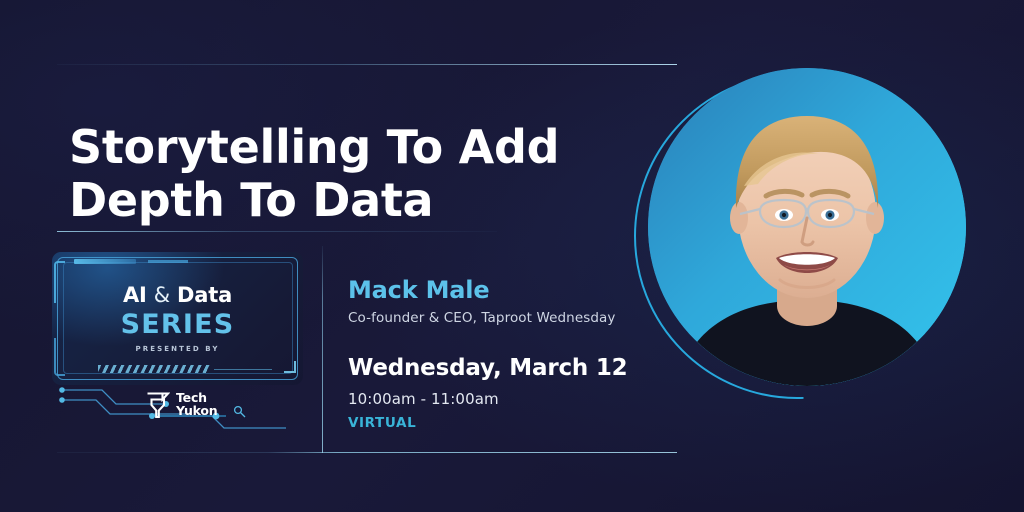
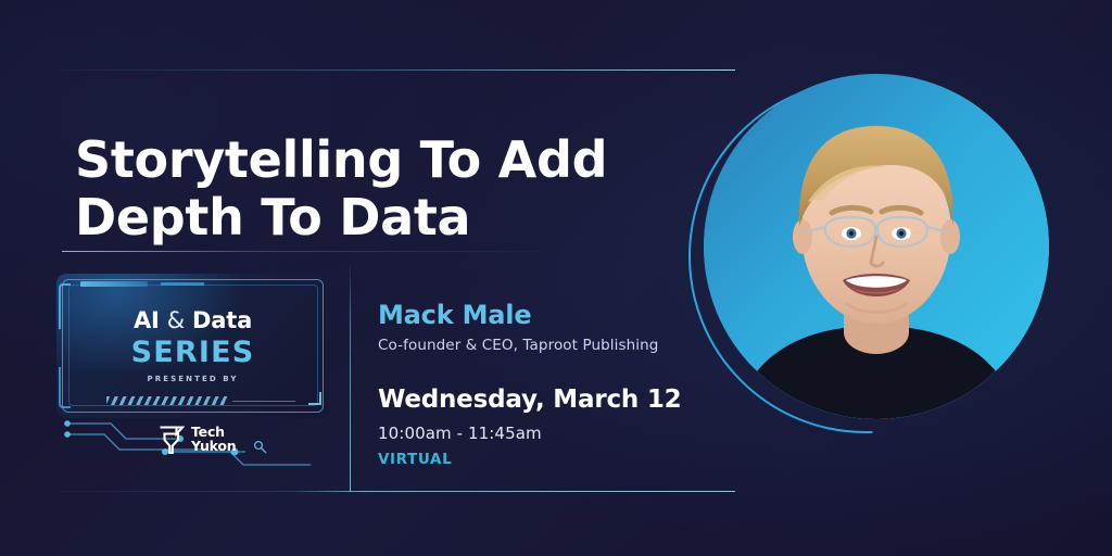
  Storytelling To Add
  Depth To Data
  AI & Data
  SERIES
  PRESENTED BY
  Tech
  Yukon
  Mack Male
- Co-founder & CEO, Taproot Wednesday
+ Co-founder & CEO, Taproot Publishing
  Wednesday, March 12
- 10:00am - 11:00am
+ 10:00am - 11:45am
  VIRTUAL
